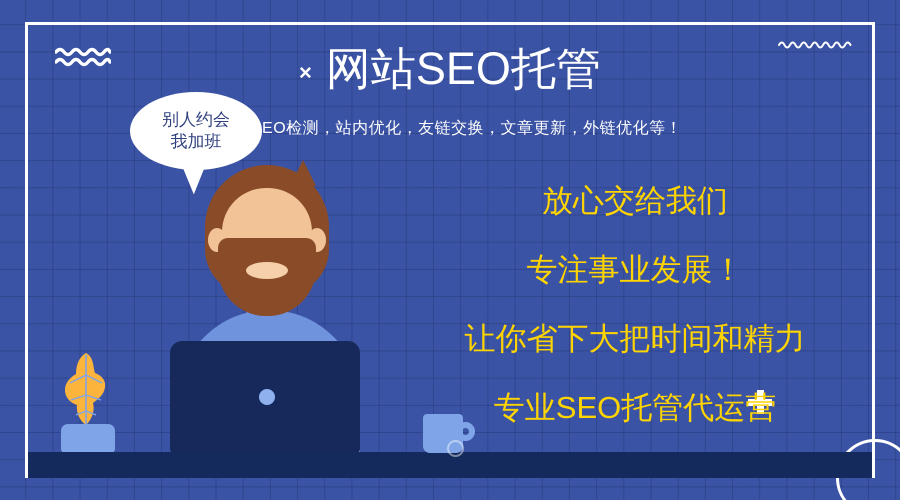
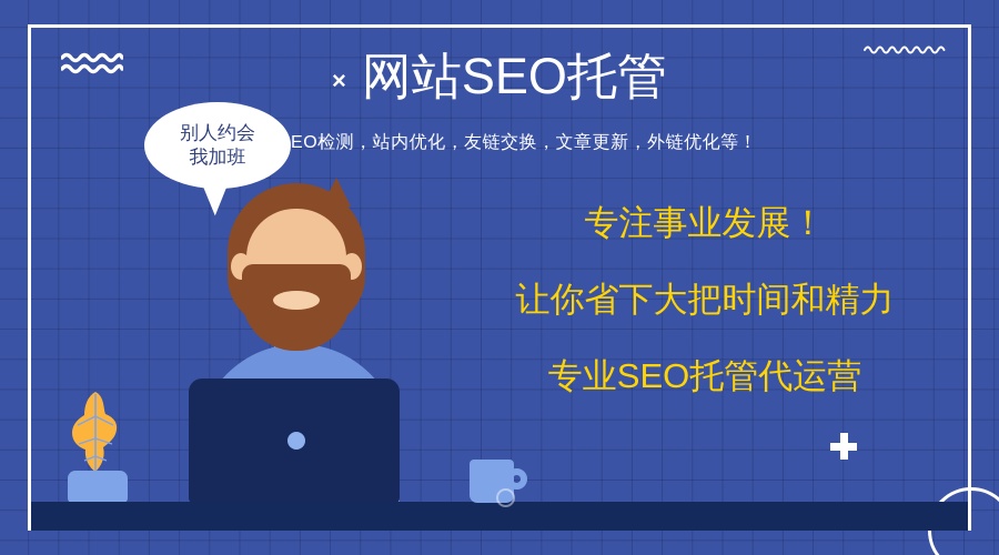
  ×
  网站SEO托管
  EO检测，站内优化，友链交换，文章更新，外链优化等！
  别人约会
  我加班
- 放心交给我们
  专注事业发展！
  让你省下大把时间和精力
  专业SEO托管代运营
